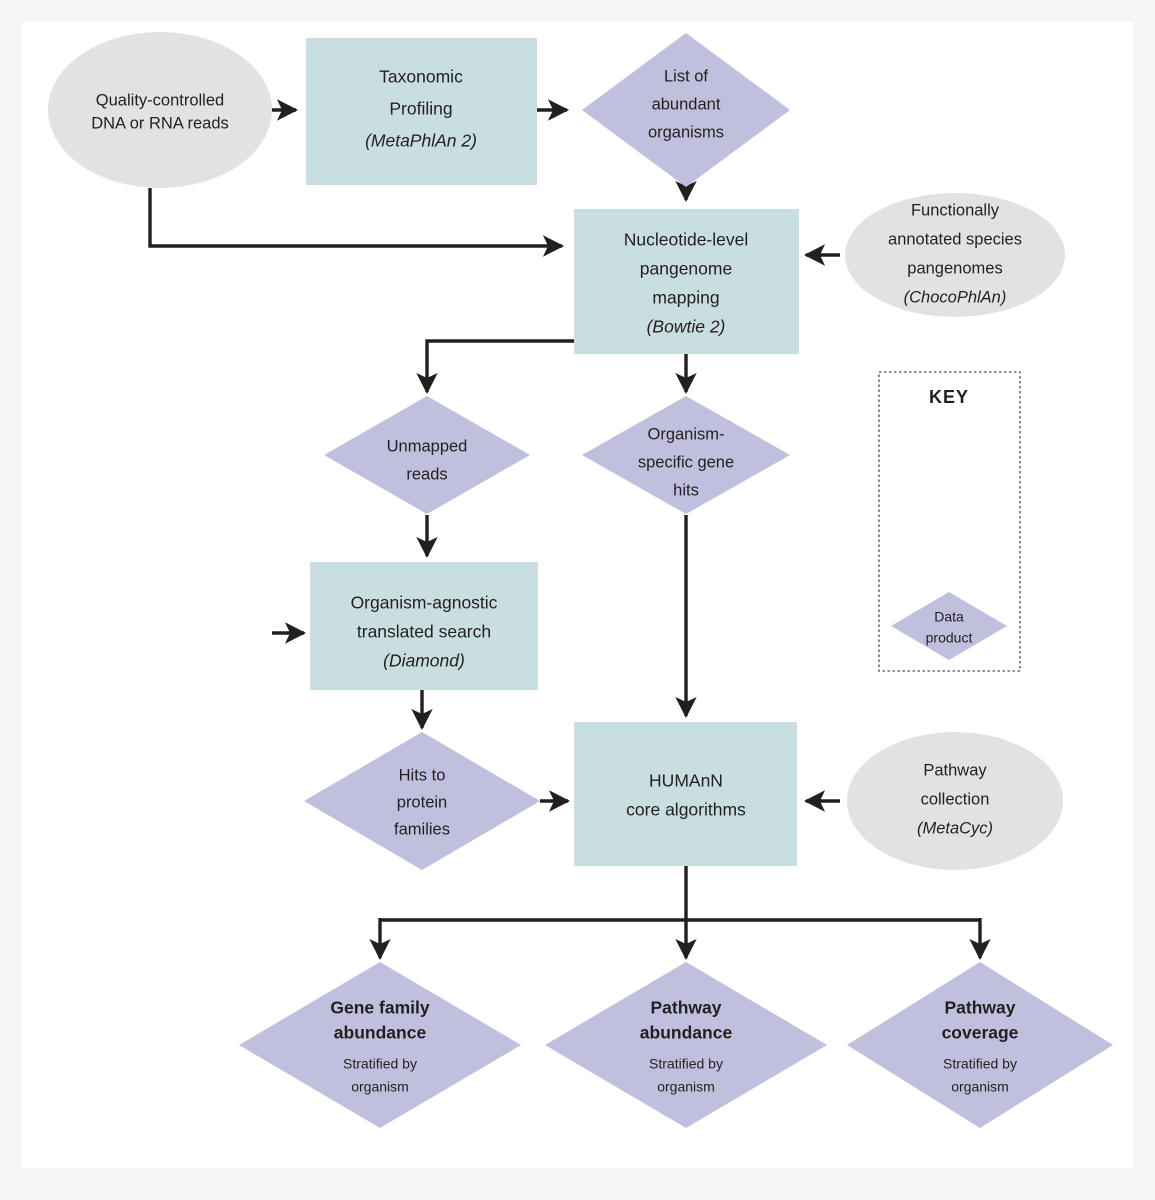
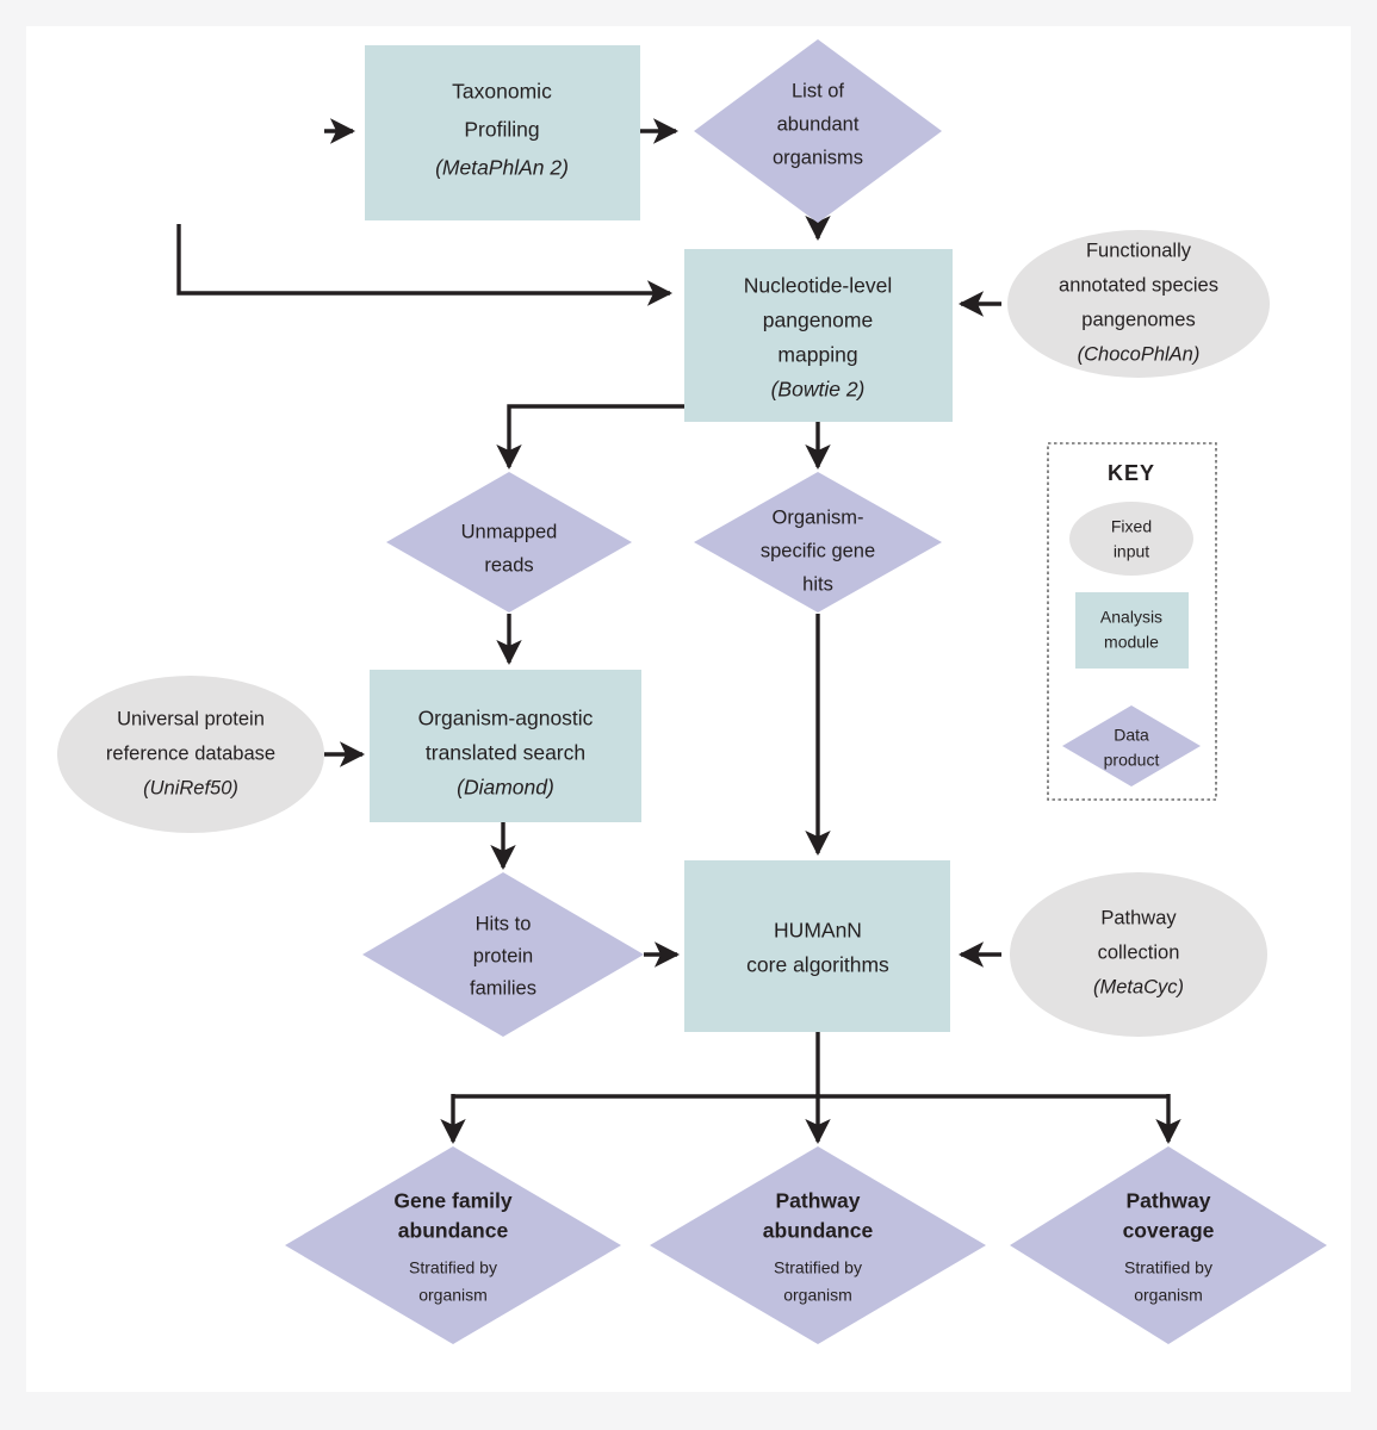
- Quality-controlled
- DNA or RNA reads
  Taxonomic
  Profiling
  (MetaPhlAn 2)
  List of
  abundant
  organisms
  Nucleotide-level
  pangenome
  mapping
  (Bowtie 2)
  Functionally
  annotated species
  pangenomes
  (ChocoPhlAn)
  Unmapped
  reads
  Organism-
  specific gene
  hits
+ Universal protein
+ reference database
+ (UniRef50)
  Organism-agnostic
  translated search
  (Diamond)
  Hits to
  protein
  families
  HUMAnN
  core algorithms
  Pathway
  collection
  (MetaCyc)
  Gene family
  abundance
  Stratified by
  organism
  Pathway
  abundance
  Stratified by
  organism
  Pathway
  coverage
  Stratified by
  organism
  KEY
+ Fixed
+ input
+ Analysis
+ module
  Data
  product
